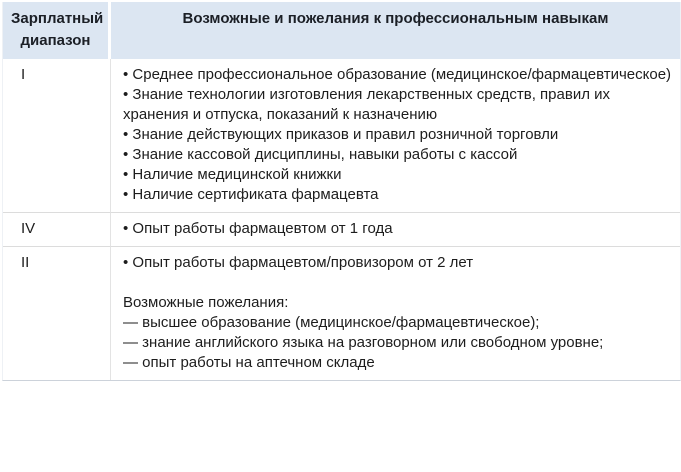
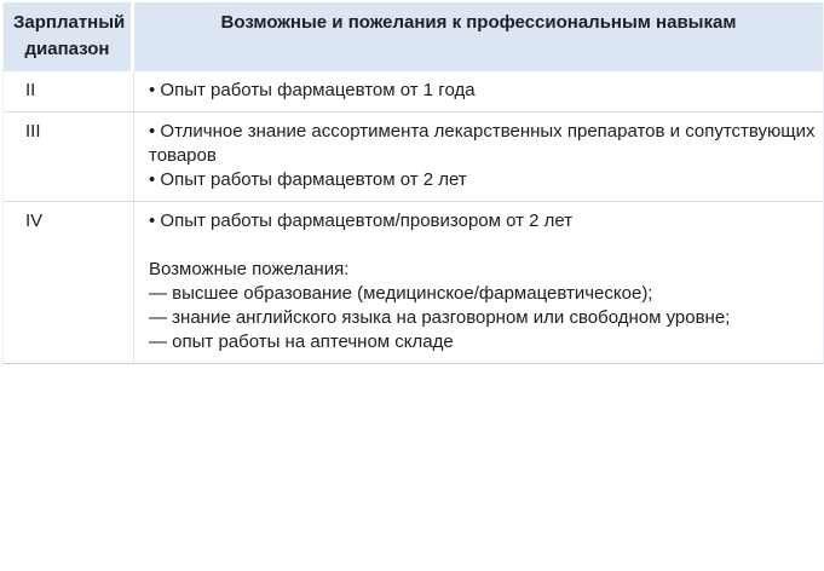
  Зарплатный диапазон	Возможные и пожелания к профессиональным навыкам
- I	• Среднее профессиональное образование (медицинское/фармацевтическое)• Знание технологии изготовления лекарственных средств, правил их хранения и отпуска, показаний к назначению• Знание действующих приказов и правил розничной торговли• Знание кассовой дисциплины, навыки работы с кассой• Наличие медицинской книжки• Наличие сертификата фармацевта
- IV	• Опыт работы фармацевтом от 1 года
+ II	• Опыт работы фармацевтом от 1 года
+ III	• Отличное знание ассортимента лекарственных препаратов и сопутствующих товаров• Опыт работы фармацевтом от 2 лет
- II	• Опыт работы фармацевтом/провизором от 2 летВозможные пожелания:— высшее образование (медицинское/фармацевтическое);— знание английского языка на разговорном или свободном уровне;— опыт работы на аптечном складе
+ IV	• Опыт работы фармацевтом/провизором от 2 летВозможные пожелания:— высшее образование (медицинское/фармацевтическое);— знание английского языка на разговорном или свободном уровне;— опыт работы на аптечном складе
